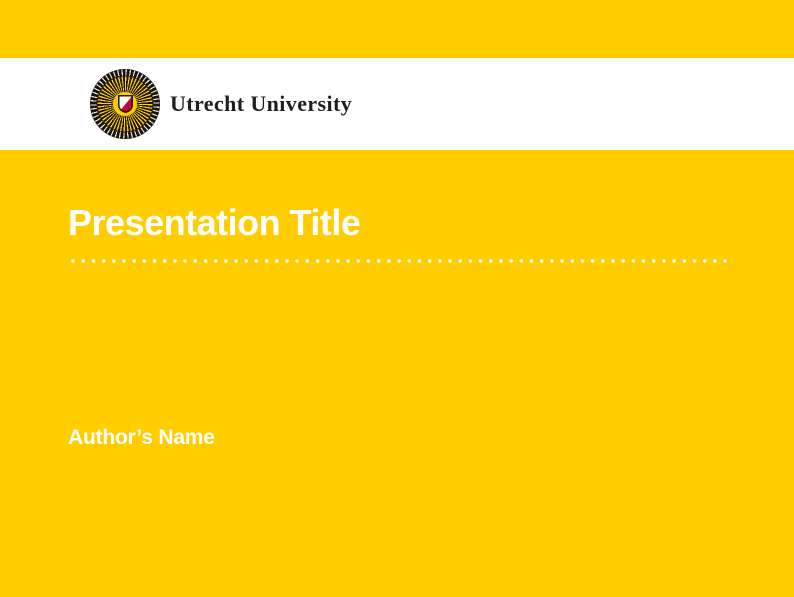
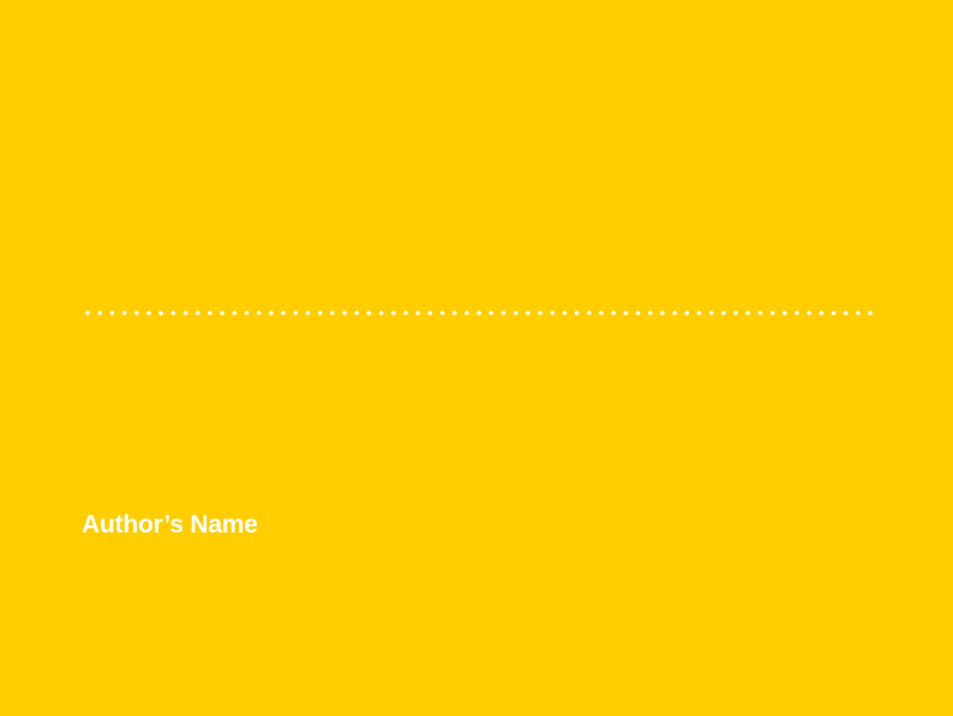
- Utrecht University
- Presentation Title
  Author’s Name
